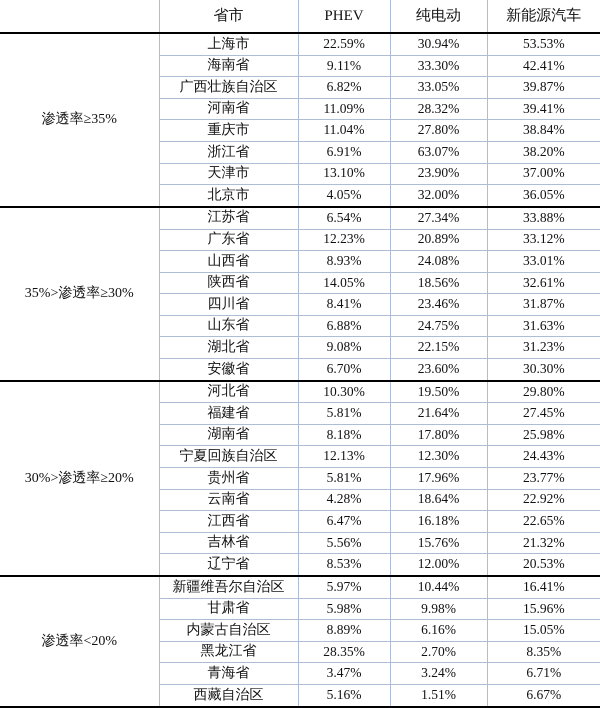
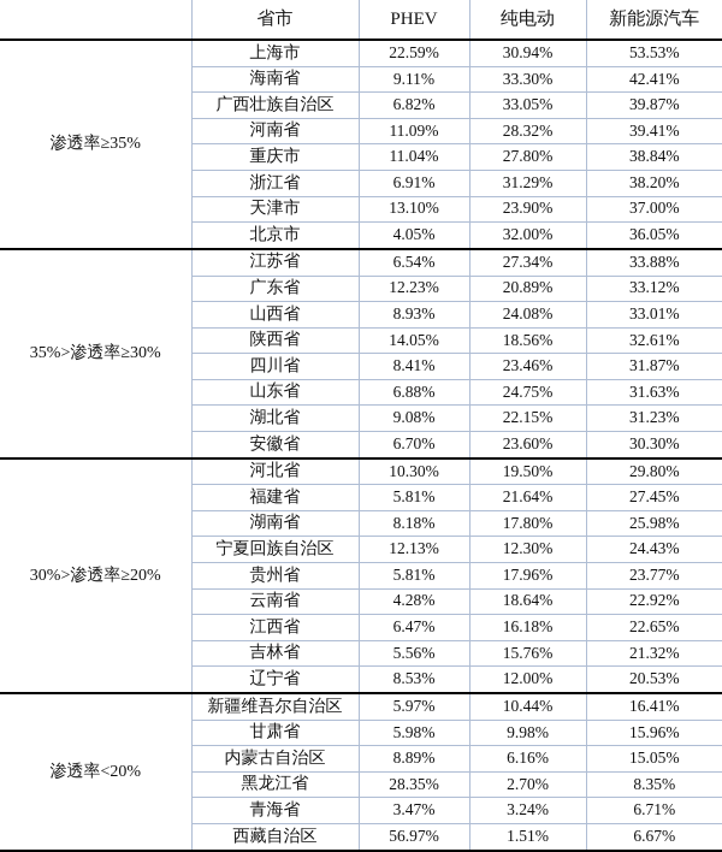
  	省市	PHEV	纯电动	新能源汽车
  渗透率≥35%	上海市	22.59%	30.94%	53.53%
  海南省	9.11%	33.30%	42.41%
  广西壮族自治区	6.82%	33.05%	39.87%
  河南省	11.09%	28.32%	39.41%
  重庆市	11.04%	27.80%	38.84%
- 浙江省	6.91%	63.07%	38.20%
+ 浙江省	6.91%	31.29%	38.20%
  天津市	13.10%	23.90%	37.00%
  北京市	4.05%	32.00%	36.05%
  35%>渗透率≥30%	江苏省	6.54%	27.34%	33.88%
  广东省	12.23%	20.89%	33.12%
  山西省	8.93%	24.08%	33.01%
  陕西省	14.05%	18.56%	32.61%
  四川省	8.41%	23.46%	31.87%
  山东省	6.88%	24.75%	31.63%
  湖北省	9.08%	22.15%	31.23%
  安徽省	6.70%	23.60%	30.30%
  30%>渗透率≥20%	河北省	10.30%	19.50%	29.80%
  福建省	5.81%	21.64%	27.45%
  湖南省	8.18%	17.80%	25.98%
  宁夏回族自治区	12.13%	12.30%	24.43%
  贵州省	5.81%	17.96%	23.77%
  云南省	4.28%	18.64%	22.92%
  江西省	6.47%	16.18%	22.65%
  吉林省	5.56%	15.76%	21.32%
  辽宁省	8.53%	12.00%	20.53%
  渗透率<20%	新疆维吾尔自治区	5.97%	10.44%	16.41%
  甘肃省	5.98%	9.98%	15.96%
  内蒙古自治区	8.89%	6.16%	15.05%
  黑龙江省	28.35%	2.70%	8.35%
  青海省	3.47%	3.24%	6.71%
- 西藏自治区	5.16%	1.51%	6.67%
+ 西藏自治区	56.97%	1.51%	6.67%
